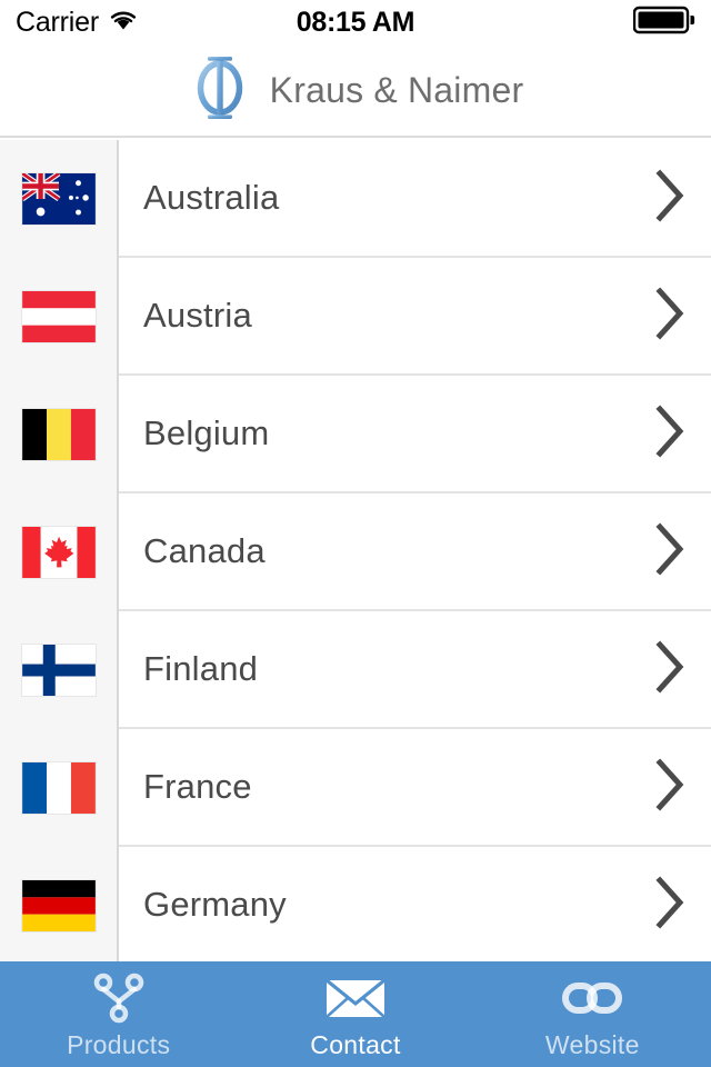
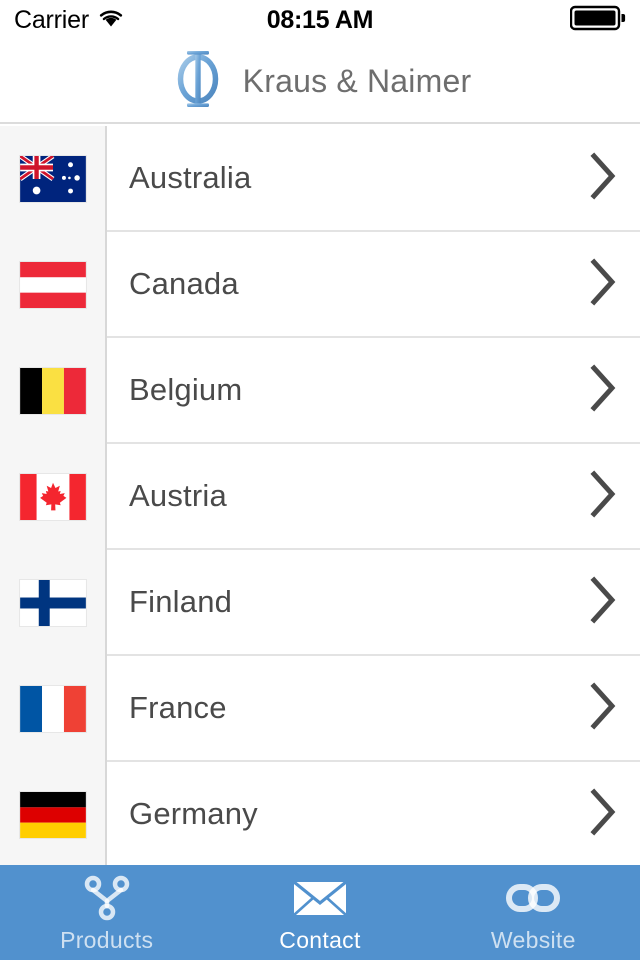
  Carrier
  08:15 AM
  Kraus & Naimer
  Australia
- Austria
+ Canada
  Belgium
- Canada
+ Austria
  Finland
  France
  Germany
  Products
  Contact
  Website
